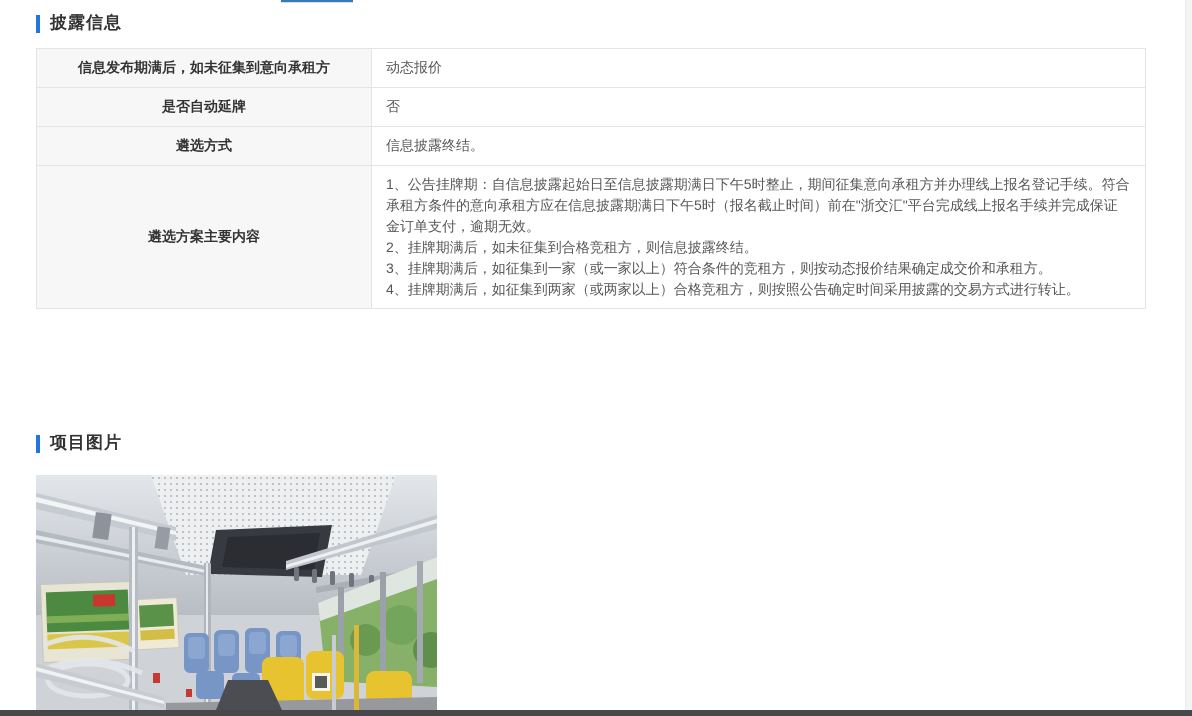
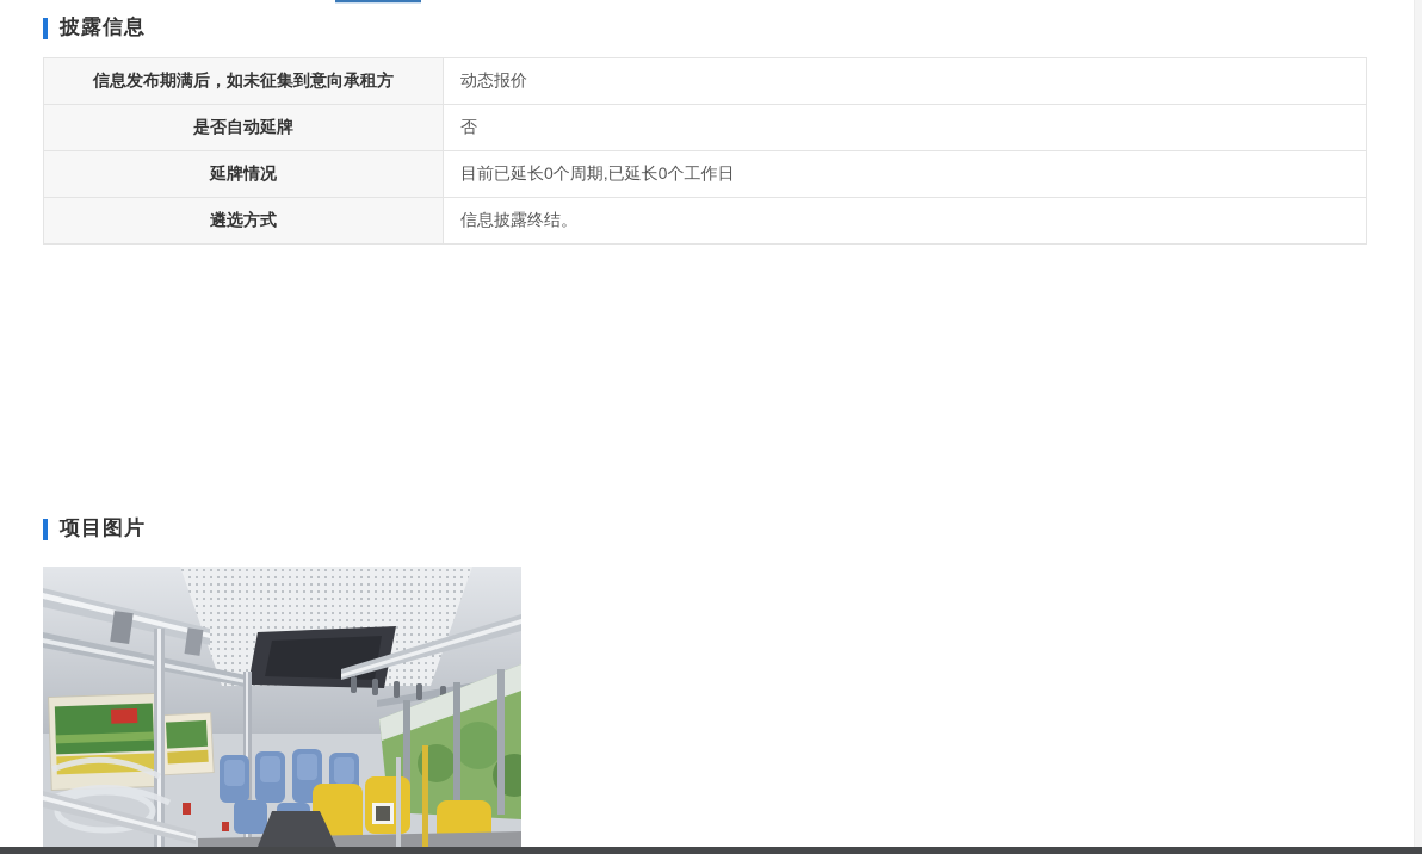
  披露信息
  信息发布期满后，如未征集到意向承租方	动态报价
  是否自动延牌	否
+ 延牌情况	目前已延长0个周期,已延长0个工作日
  遴选方式	信息披露终结。
- 遴选方案主要内容	1、公告挂牌期：自信息披露起始日至信息披露期满日下午5时整止，期间征集意向承租方并办理线上报名登记手续。符合承租方条件的意向承租方应在信息披露期满日下午5时（报名截止时间）前在"浙交汇"平台完成线上报名手续并完成保证金订单支付，逾期无效。 2、挂牌期满后，如未征集到合格竞租方，则信息披露终结。 3、挂牌期满后，如征集到一家（或一家以上）符合条件的竞租方，则按动态报价结果确定成交价和承租方。 4、挂牌期满后，如征集到两家（或两家以上）合格竞租方，则按照公告确定时间采用披露的交易方式进行转让。
  项目图片
